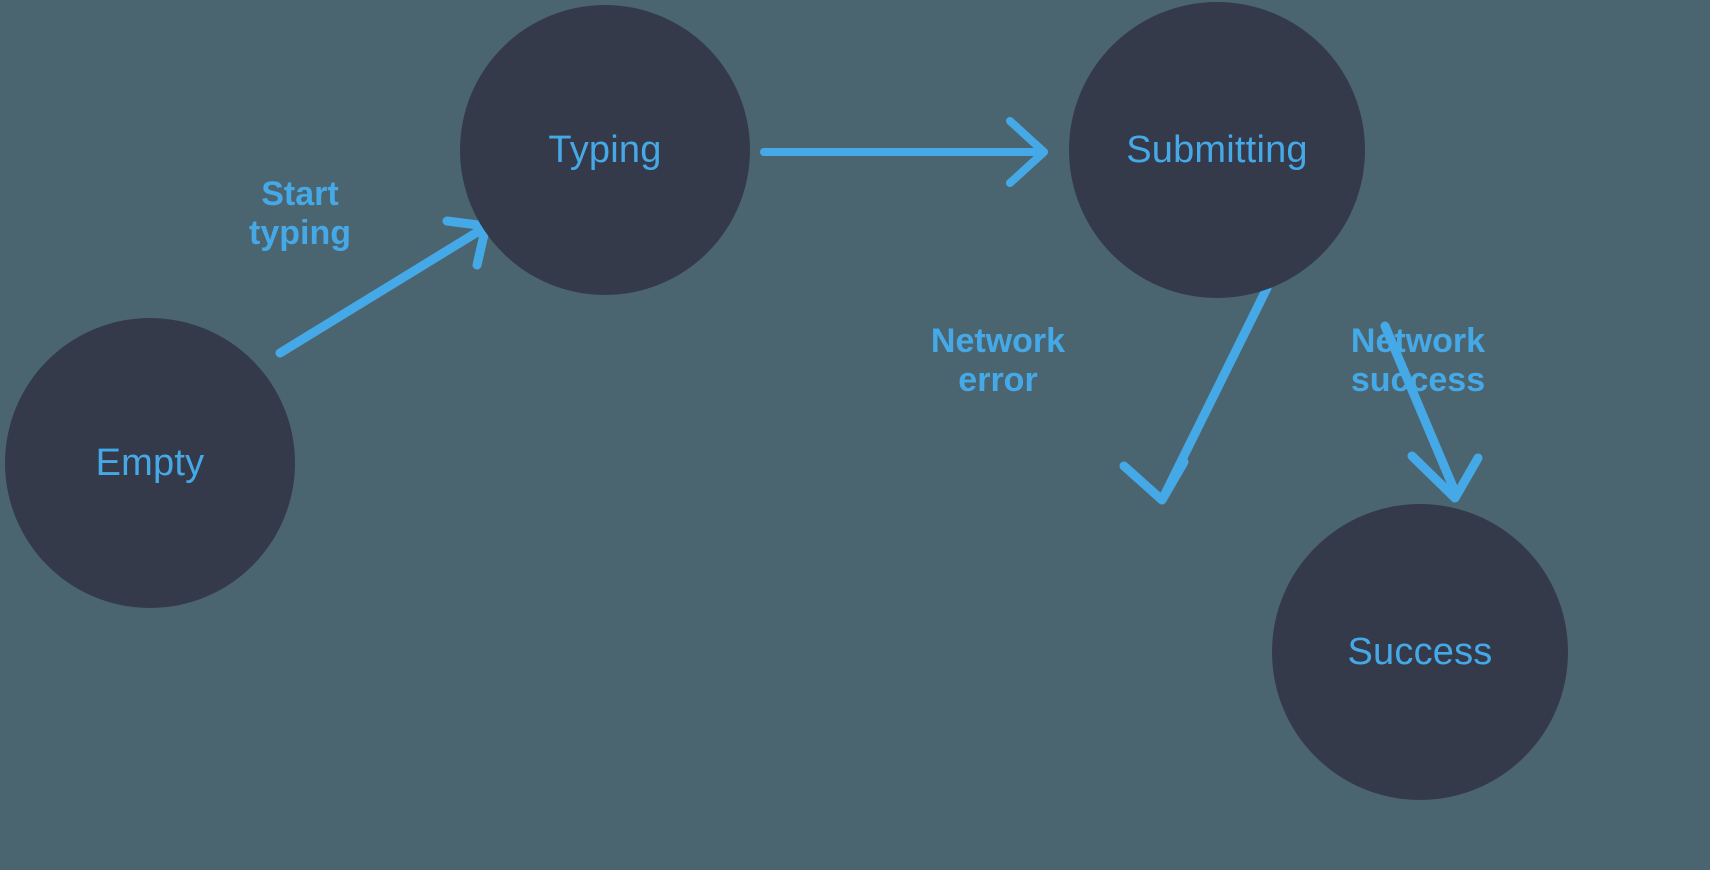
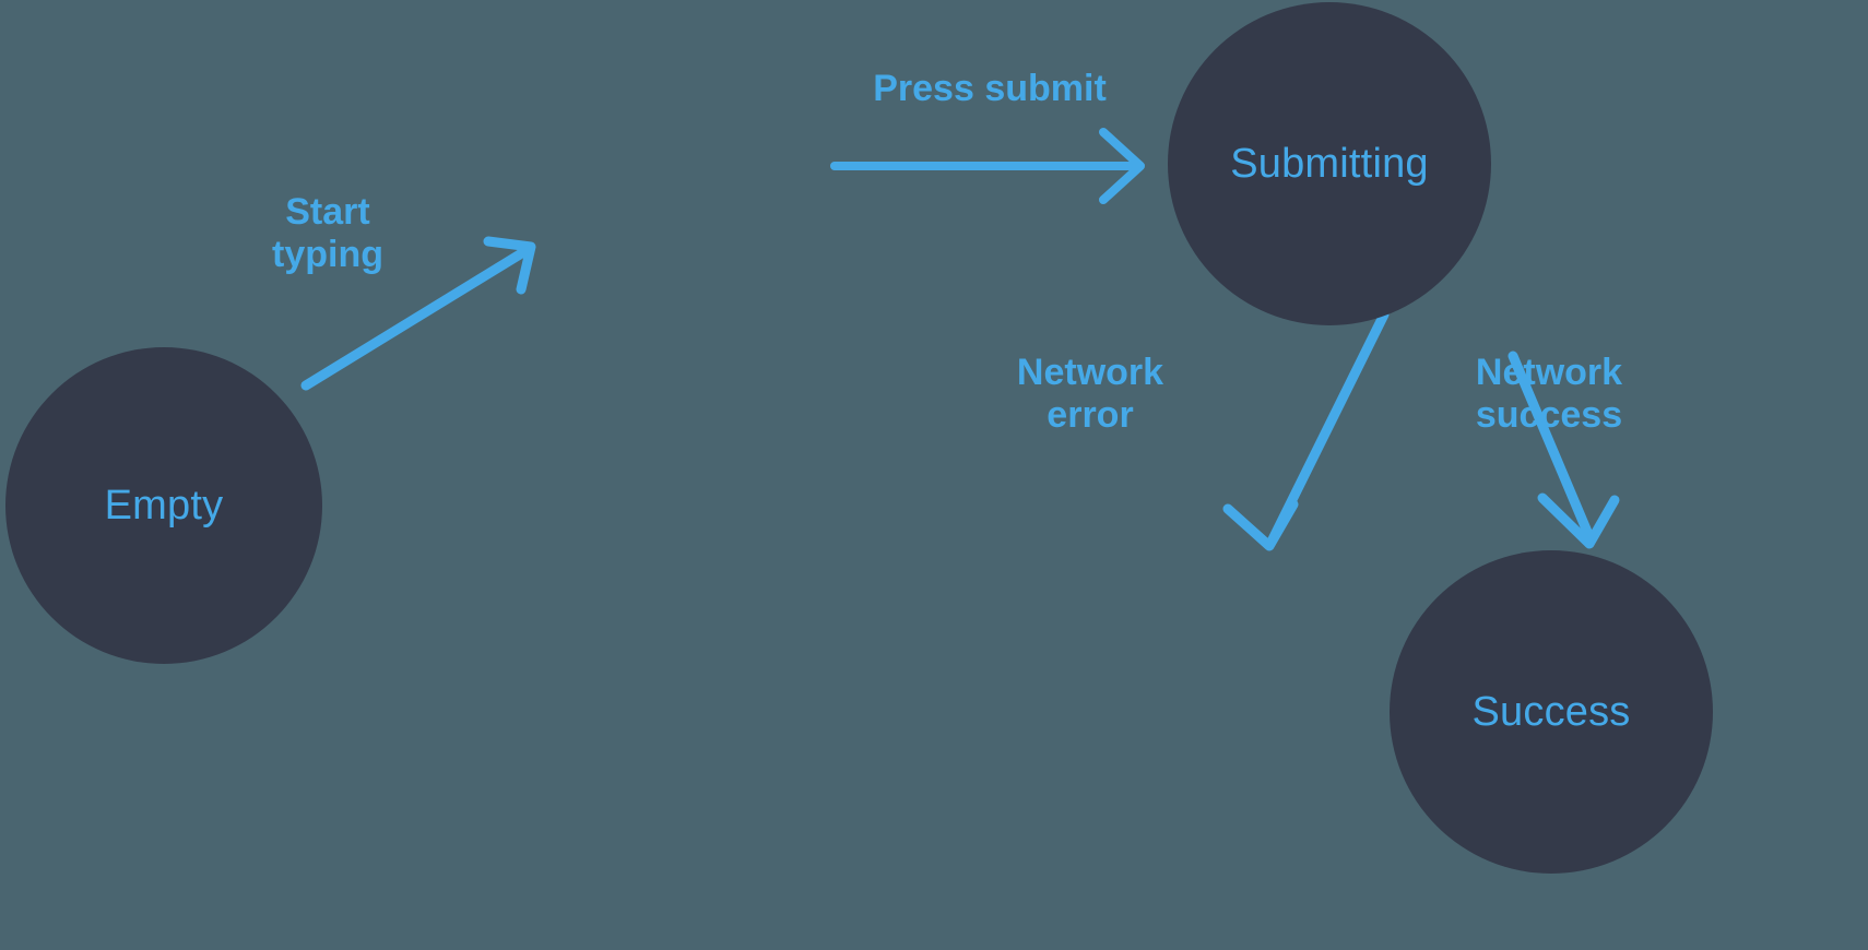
  Empty
- Typing
  Submitting
  Success
  Start
  typing
+ Press submit
  Network
  error
  Network
  success
